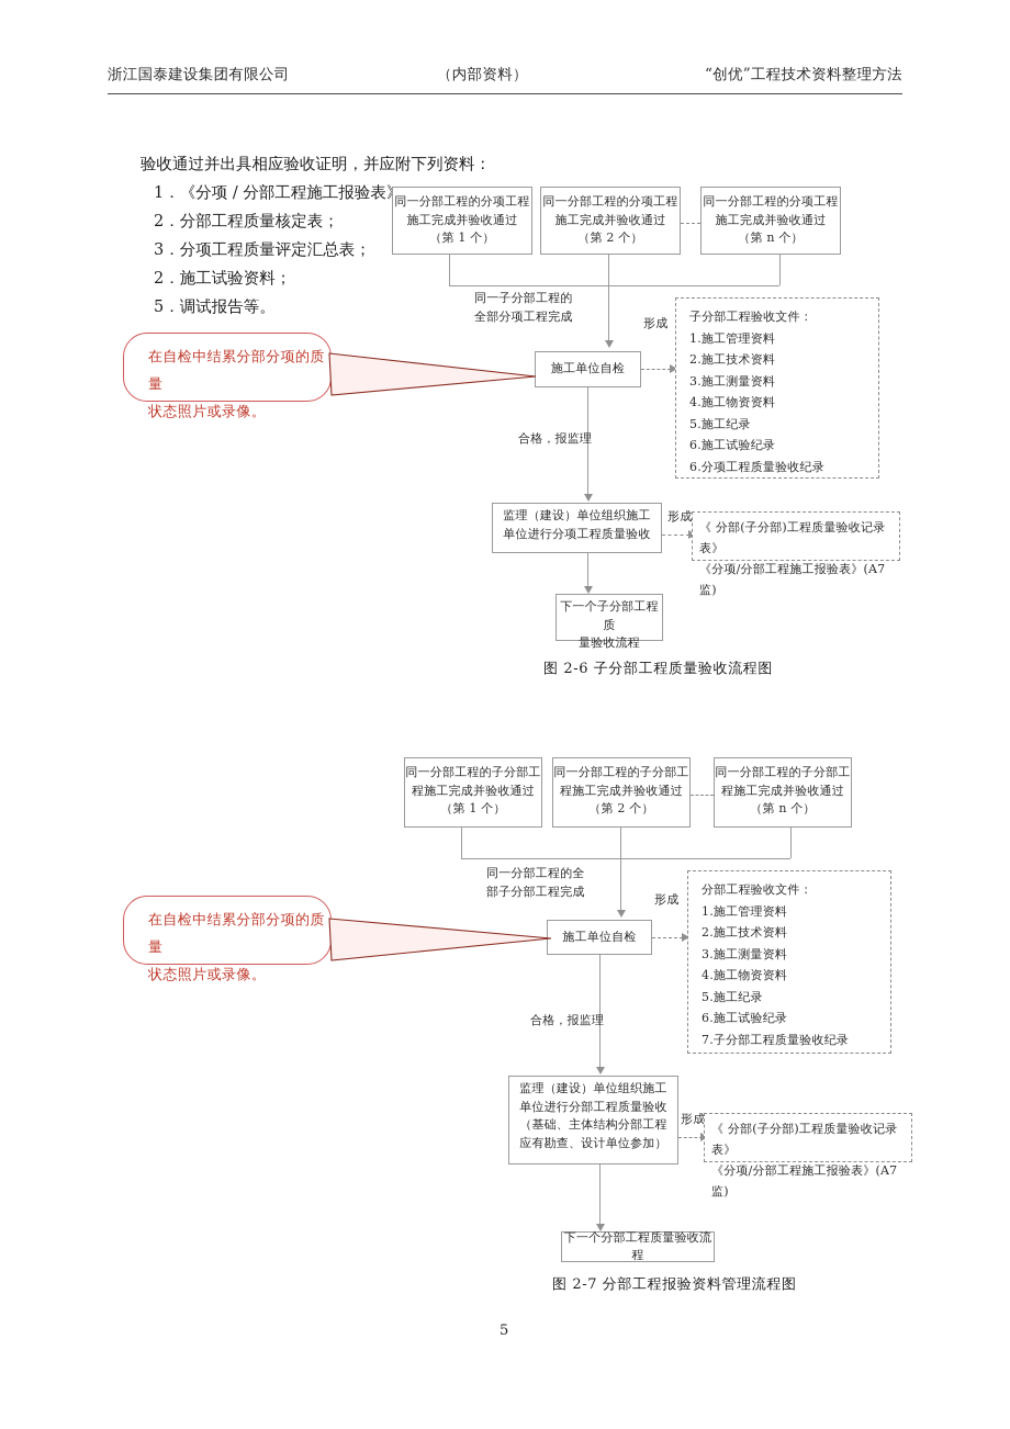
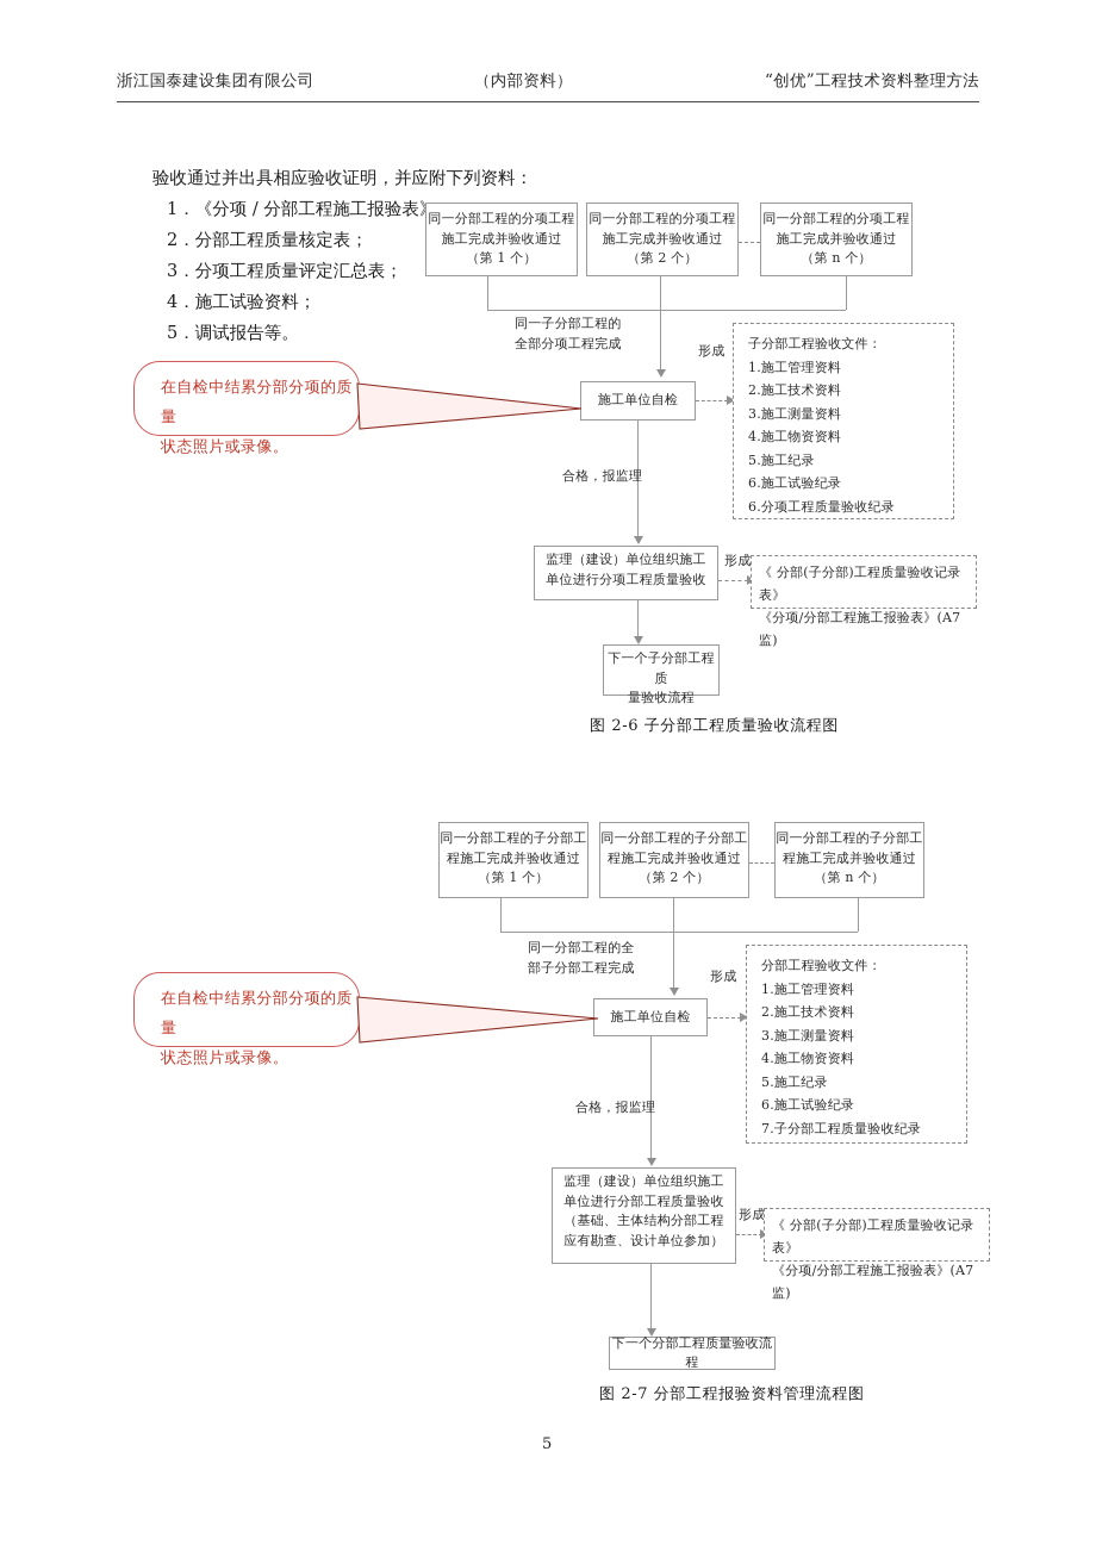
  浙江国泰建设集团有限公司
  （内部资料）
  “创优”工程技术资料整理方法
  验收通过并出具相应验收证明，并应附下列资料：
  1．《分项 / 分部工程施工报验表
  2．分部工程质量核定表；
  3．分项工程质量评定汇总表；
- 2．施工试验资料；
+ 4．施工试验资料；
  5．调试报告等。
  同一分部工程的分项工程
  施工完成并验收通过
  （第 1 个）
  同一分部工程的分项工程
  施工完成并验收通过
  （第 2 个）
  同一分部工程的分项工程
  施工完成并验收通过
  （第 n 个）
  同一子分部工程的
  全部分项工程完成
  形成
  施工单位自检
  子分部工程验收文件：
  1.施工管理资料
  2.施工技术资料
  3.施工测量资料
  4.施工物资资料
  5.施工纪录
  6.施工试验纪录
  6.分项工程质量验收纪录
  合格，报监理
  监理（建设）单位组织施工
  单位进行分项工程质量验收
  形成
  《 分部(子分部)工程质量验收记录表》
  《分项/分部工程施工报验表》(A7监)
  下一个子分部工程质
  量验收流程
  图 2-6 子分部工程质量验收流程图
  在自检中结累分部分项的质量
  状态照片或录像。
  同一分部工程的子分部工
  程施工完成并验收通过
  （第 1 个）
  同一分部工程的子分部工
  程施工完成并验收通过
  （第 2 个）
  同一分部工程的子分部工
  程施工完成并验收通过
  （第 n 个）
  同一分部工程的全
  部子分部工程完成
  形成
  施工单位自检
  分部工程验收文件：
  1.施工管理资料
  2.施工技术资料
  3.施工测量资料
  4.施工物资资料
  5.施工纪录
  6.施工试验纪录
  7.子分部工程质量验收纪录
  合格，报监理
  监理（建设）单位组织施工
  单位进行分部工程质量验收
  （基础、主体结构分部工程
  应有勘查、设计单位参加）
  形成
  《 分部(子分部)工程质量验收记录表》
  《分项/分部工程施工报验表》(A7监)
  下一个分部工程质量验收流程
  图 2-7 分部工程报验资料管理流程图
  在自检中结累分部分项的质量
  状态照片或录像。
  5
